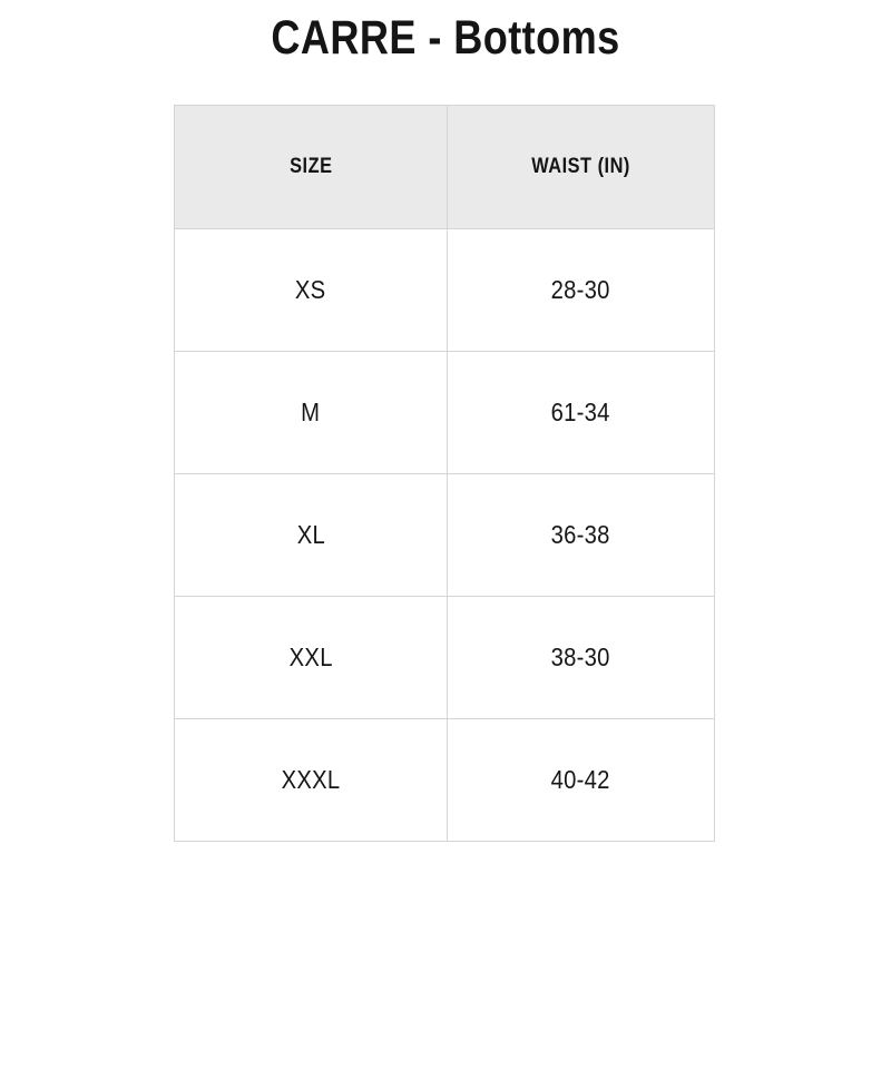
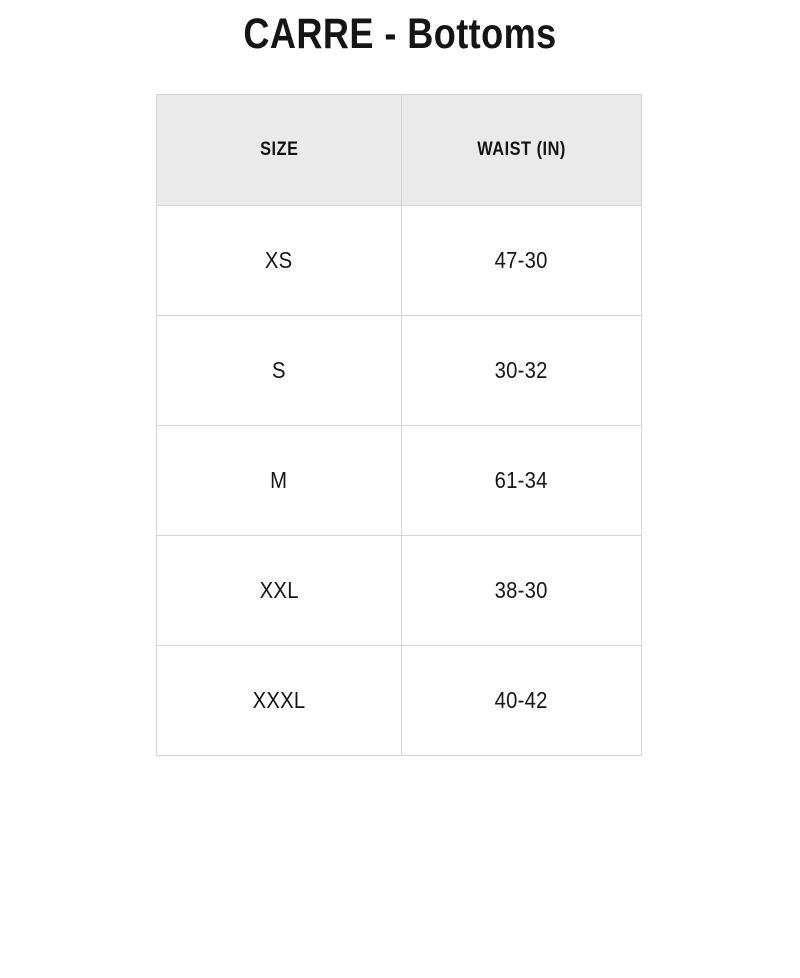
  CARRE - Bottoms
  SIZE	WAIST (IN)
- XS	28-30
+ XS	47-30
+ S	30-32
  M	61-34
- XL	36-38
  XXL	38-30
  XXXL	40-42
